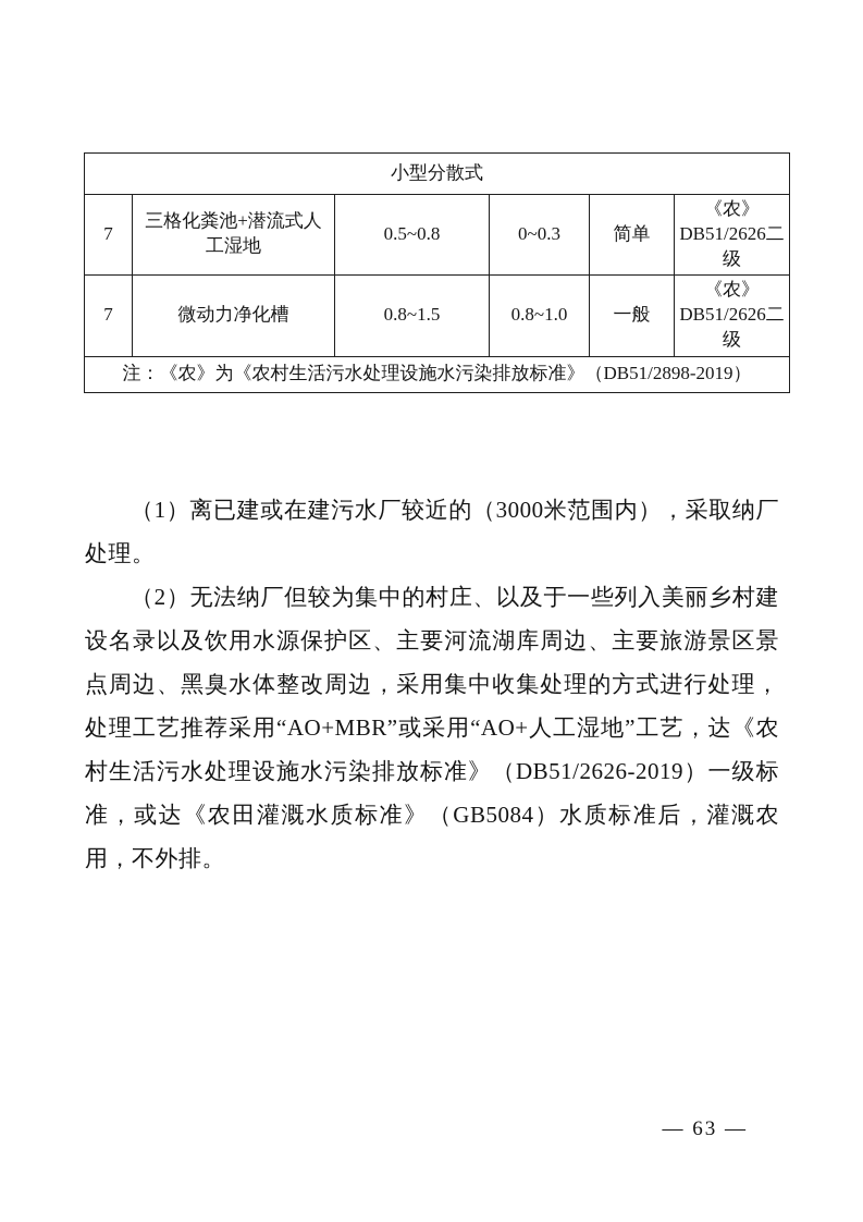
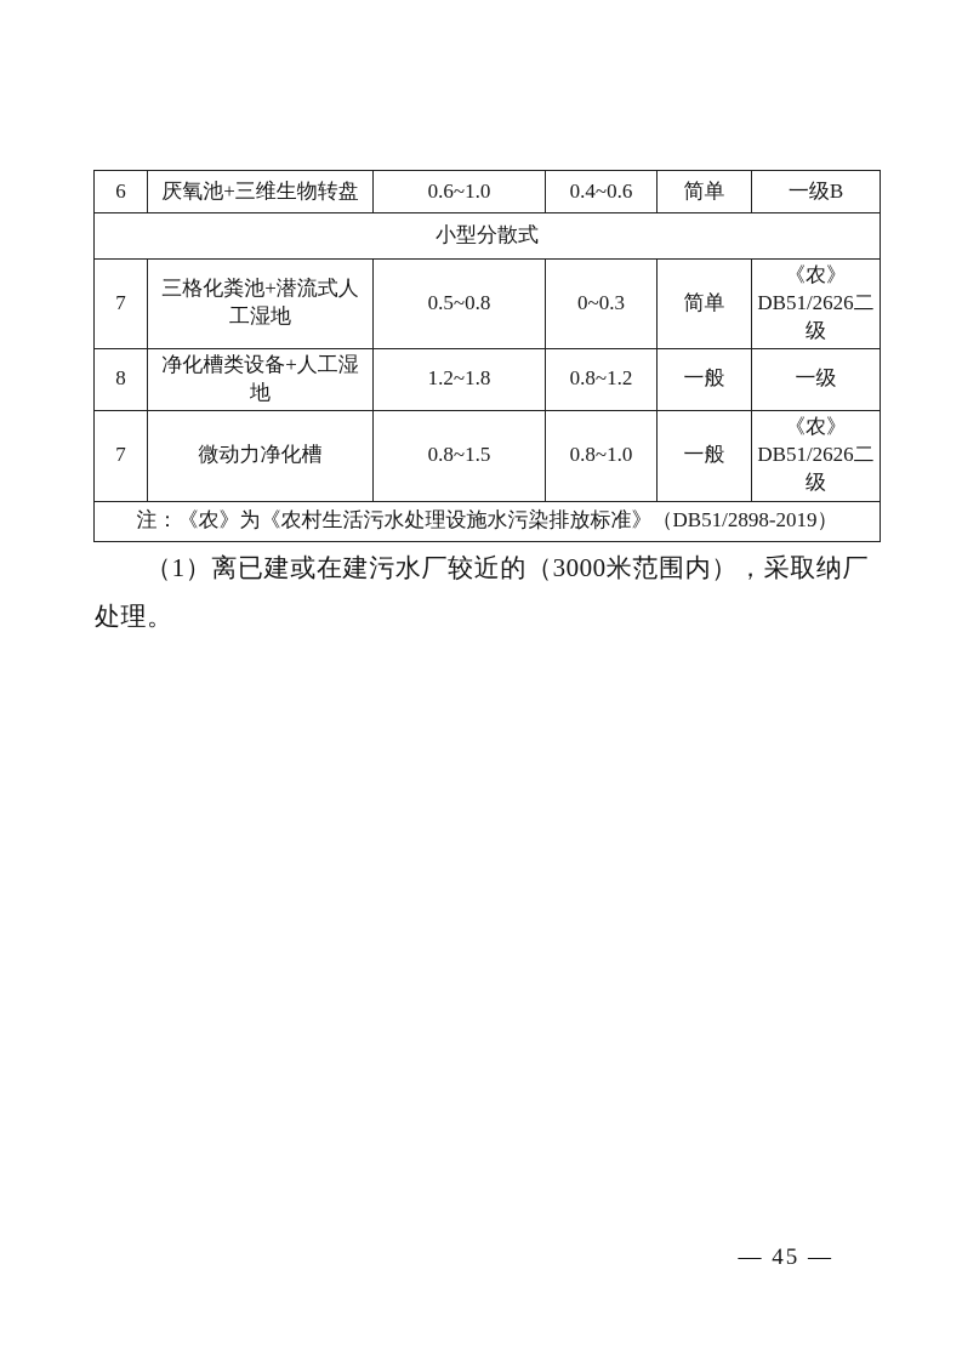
+ 6	厌氧池+三维生物转盘	0.6~1.0	0.4~0.6	简单	一级B
  小型分散式
  7	三格化粪池+潜流式人工湿地	0.5~0.8	0~0.3	简单	《农》DB51/2626二级
+ 8	净化槽类设备+人工湿地	1.2~1.8	0.8~1.2	一般	一级
  7	微动力净化槽	0.8~1.5	0.8~1.0	一般	《农》DB51/2626二级
  注：《农》为《农村生活污水处理设施水污染排放标准》（DB51/2898-2019）
  （1）离已建或在建污水厂较近的（3000米范围内），采取纳厂处理。
- （2）无法纳厂但较为集中的村庄、以及于一些列入美丽乡村建设名录以及饮用水源保护区、主要河流湖库周边、主要旅游景区景点周边、黑臭水体整改周边，采用集中收集处理的方式进行处理，处理工艺推荐采用“AO+MBR”或采用“AO+人工湿地”工艺，达《农村生活污水处理设施水污染排放标准》（DB51/2626-2019）一级标准，或达《农田灌溉水质标准》（GB5084）水质标准后，灌溉农用，不外排。
- — 63 —
+ — 45 —
